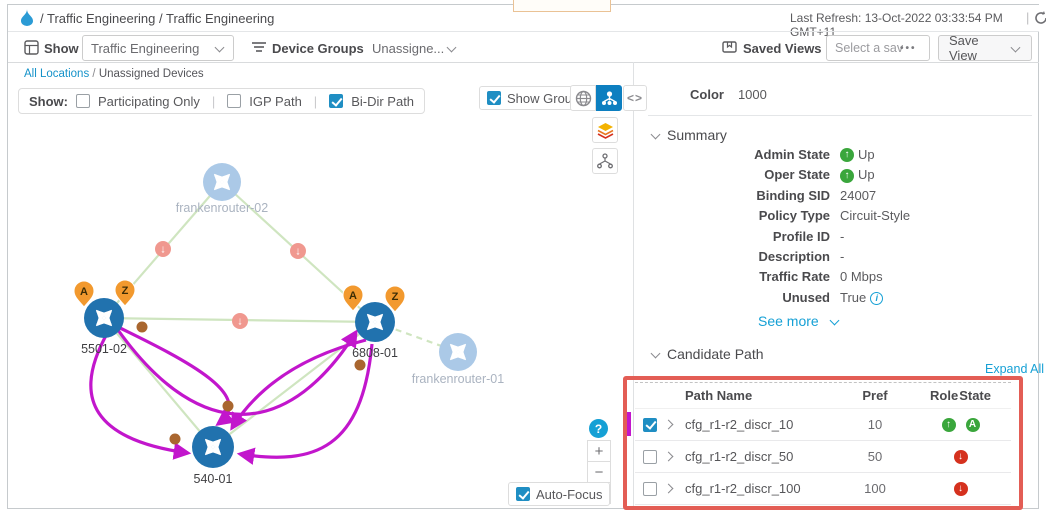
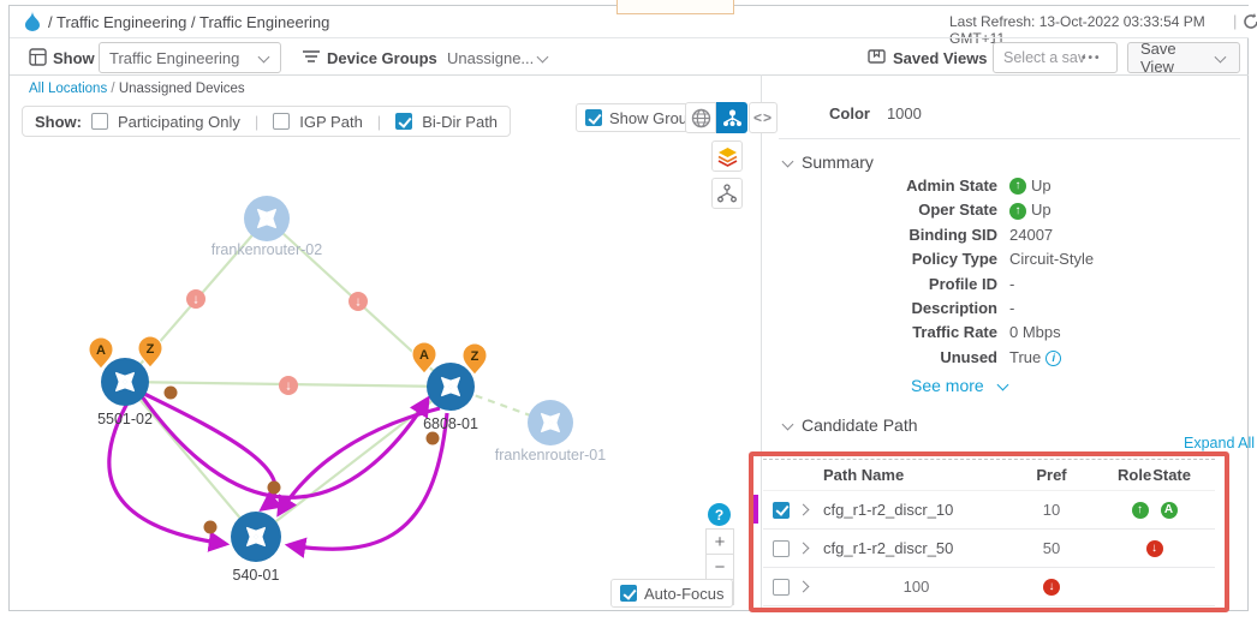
  / Traffic Engineering / Traffic Engineering
  Last Refresh: 13-Oct-2022 03:33:54 PM GMT+11
  |
  Show
  Traffic Engineering
  Device Groups
  Unassigne...
  Saved Views
  •••
  Save View
  All Locations / Unassigned Devices
  Show:
  Participating Only
  |
  IGP Path
  |
  Bi-Dir Path
  Show Grou
  <>
  ↓
  ↓
  ↓
  frankenrouter-02
  5501-02
  6808-01
  frankenrouter-01
  540-01
  A
  Z
  A
  Z
  ?
  +
  −
  Auto-Focus
  Color
  1000
  Summary
  Admin State
  ↑
  Up
  Oper State
  ↑
  Up
  Binding SID
  24007
  Policy Type
  Circuit-Style
  Profile ID
  -
  Description
  -
  Traffic Rate
  0 Mbps
  Unused
  True
  i
  See more
  Candidate Path
  Expand All
  Path Name
  Pref
  Role
  State
  cfg_r1-r2_discr_10
  10
  ↑
  A
  cfg_r1-r2_discr_50
  50
  ↓
- cfg_r1-r2_discr_100
  100
  ↓
